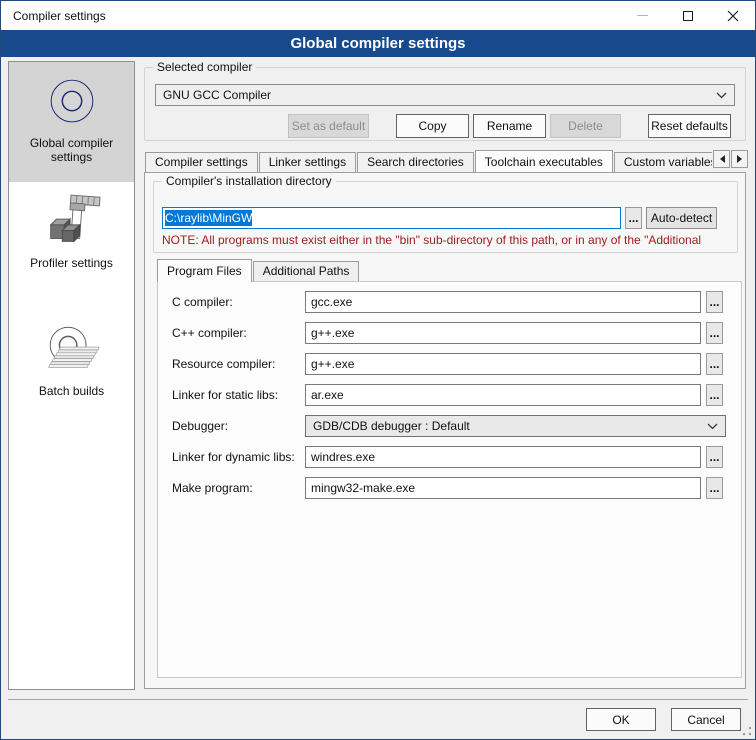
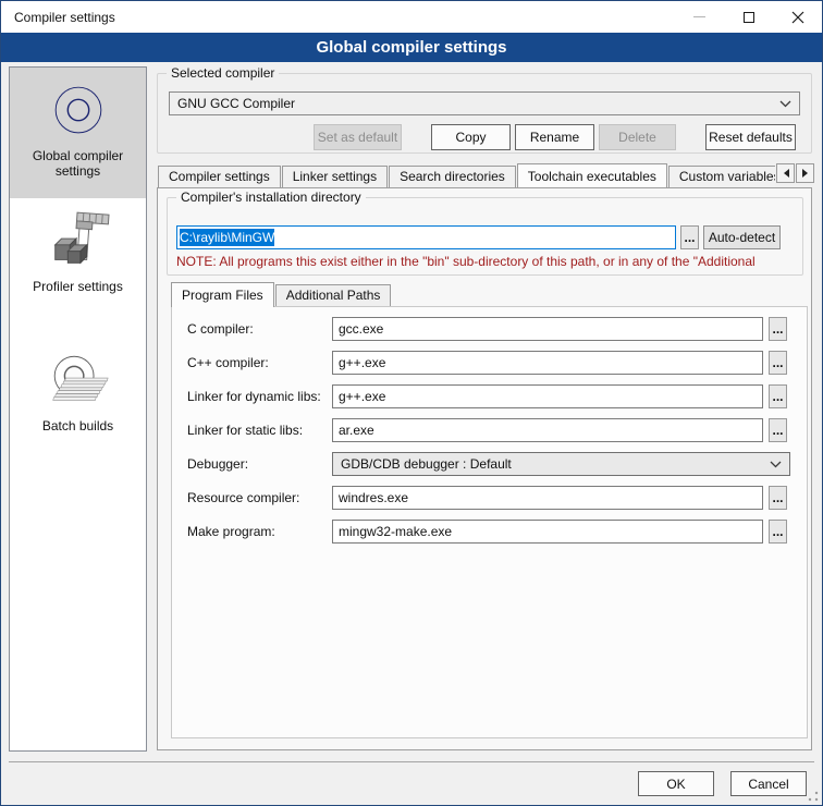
  Compiler settings
  Global compiler settings
  Global compiler settings
  Profiler settings
  Batch builds
  Selected compiler
  GNU GCC Compiler
  Set as default
  Copy
  Rename
  Delete
  Reset defaults
  Compiler settings
  Linker settings
  Search directories
  Toolchain executables
  Custom variable
  Compiler's installation directory
  C:\raylib\MinGW
  ...
  Auto-detect
- NOTE: All programs must exist either in the "bin" sub-directory of this path, or in any of the "Additional
+ NOTE: All programs this exist either in the "bin" sub-directory of this path, or in any of the "Additional
  Program Files
  Additional Paths
  C compiler:
  gcc.exe
  ...
  C++ compiler:
  g++.exe
  ...
- Resource compiler:
+ Linker for dynamic libs:
  g++.exe
  ...
  Linker for static libs:
  ar.exe
  ...
  Debugger:
  GDB/CDB debugger : Default
- Linker for dynamic libs:
+ Resource compiler:
  windres.exe
  ...
  Make program:
  mingw32-make.exe
  ...
  OK
  Cancel
